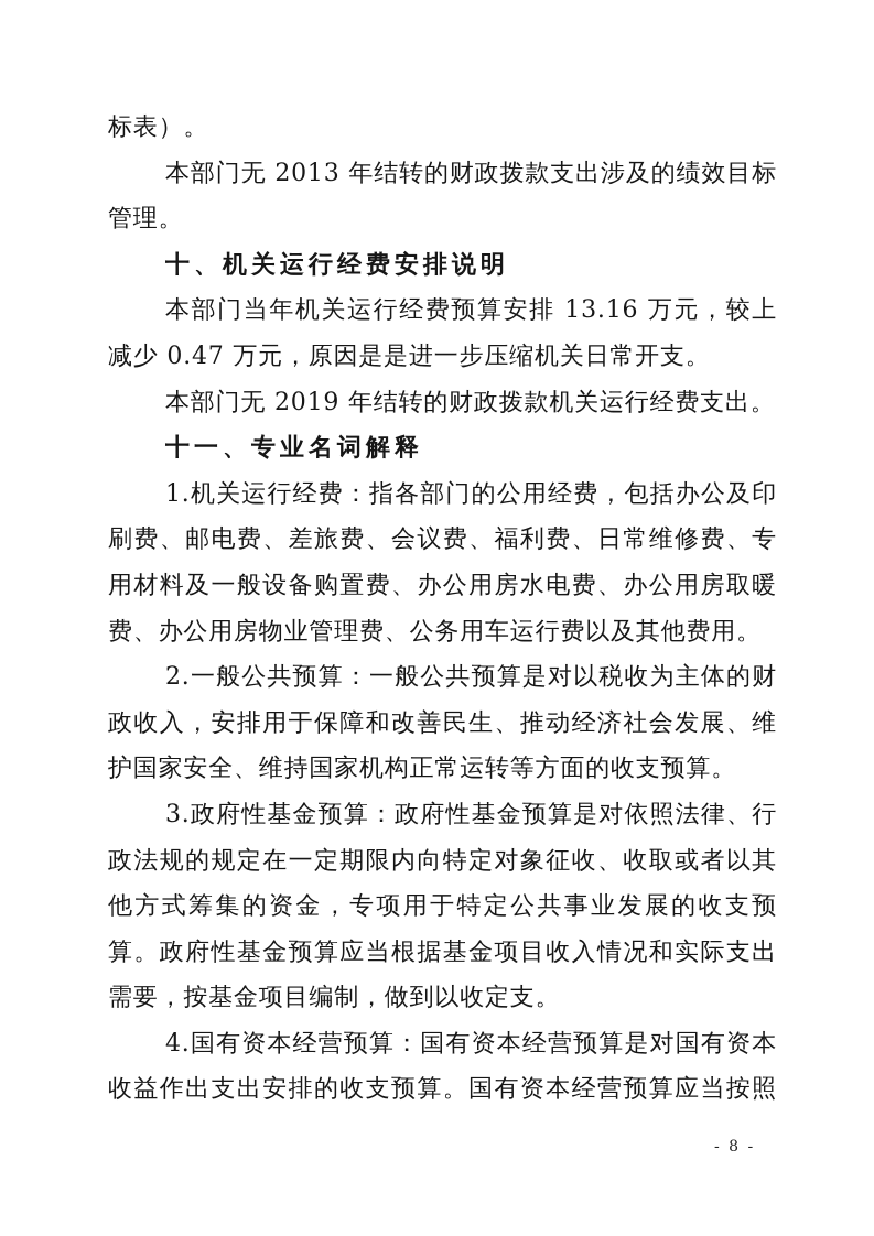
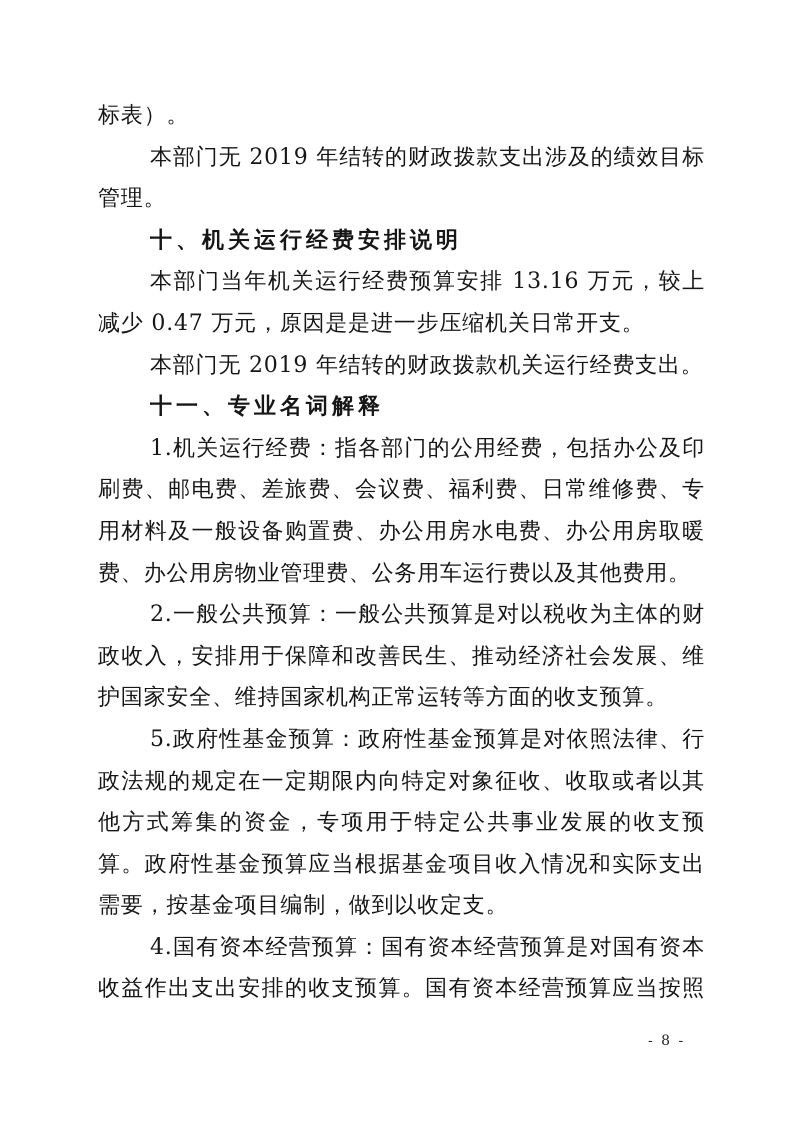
  标表）。
- 本部门无 2013 年结转的财政拨款支出涉及的绩效目标
+ 本部门无 2019 年结转的财政拨款支出涉及的绩效目标
  管理。
  十、机关运行经费安排说明
  本部门当年机关运行经费预算安排 13.16 万元，较上
  减少 0.47 万元，原因是是进一步压缩机关日常开支。
  本部门无 2019 年结转的财政拨款机关运行经费支出。
  十一、专业名词解释
  1.机关运行经费：指各部门的公用经费，包括办公及印
  刷费、邮电费、差旅费、会议费、福利费、日常维修费、专
  用材料及一般设备购置费、办公用房水电费、办公用房取暖
  费、办公用房物业管理费、公务用车运行费以及其他费用。
  2.一般公共预算：一般公共预算是对以税收为主体的财
  政收入，安排用于保障和改善民生、推动经济社会发展、维
  护国家安全、维持国家机构正常运转等方面的收支预算。
- 3.政府性基金预算：政府性基金预算是对依照法律、行
+ 5.政府性基金预算：政府性基金预算是对依照法律、行
  政法规的规定在一定期限内向特定对象征收、收取或者以其
  他方式筹集的资金，专项用于特定公共事业发展的收支预
  算。政府性基金预算应当根据基金项目收入情况和实际支出
  需要，按基金项目编制，做到以收定支。
  4.国有资本经营预算：国有资本经营预算是对国有资本
  收益作出支出安排的收支预算。国有资本经营预算应当按照
  - 8 -
